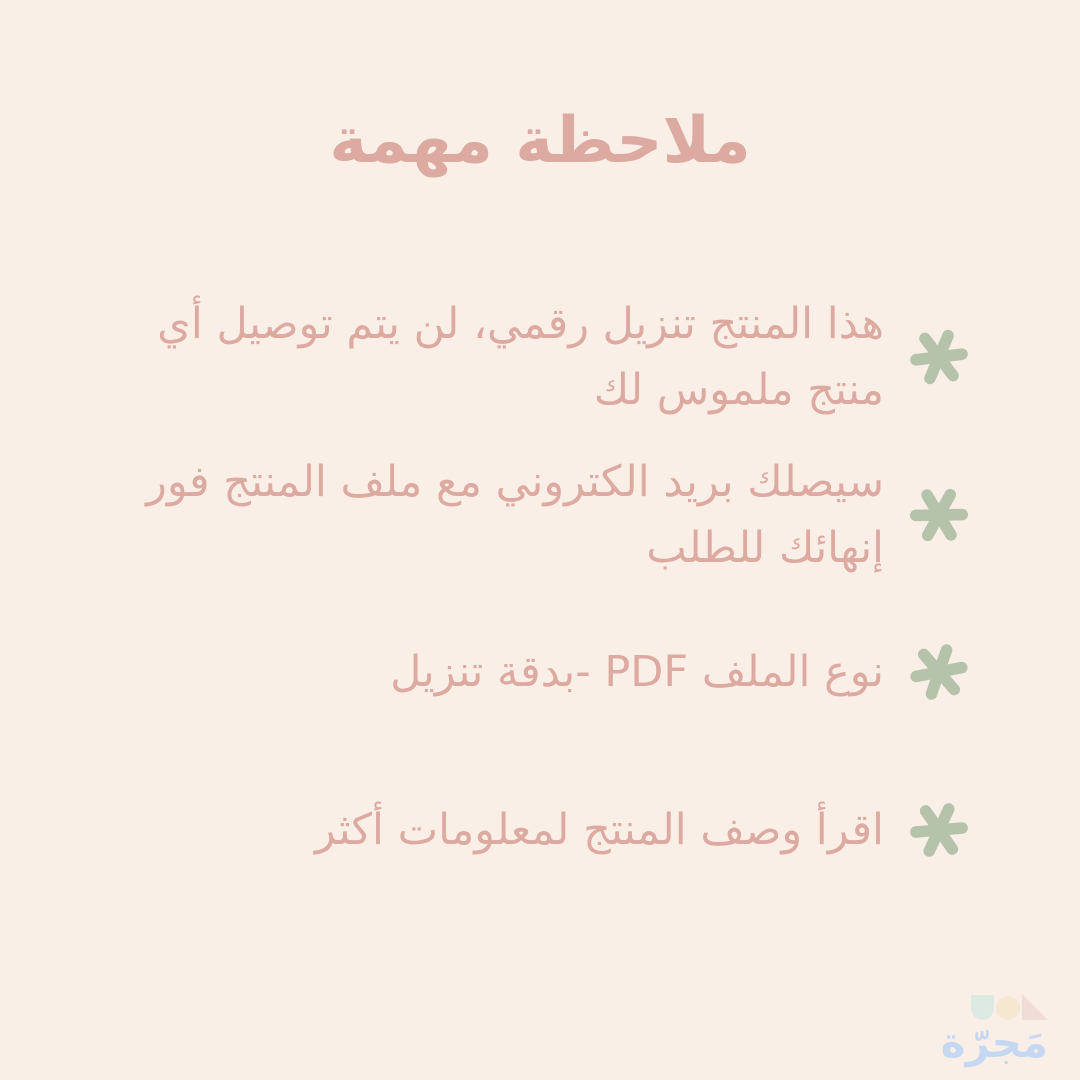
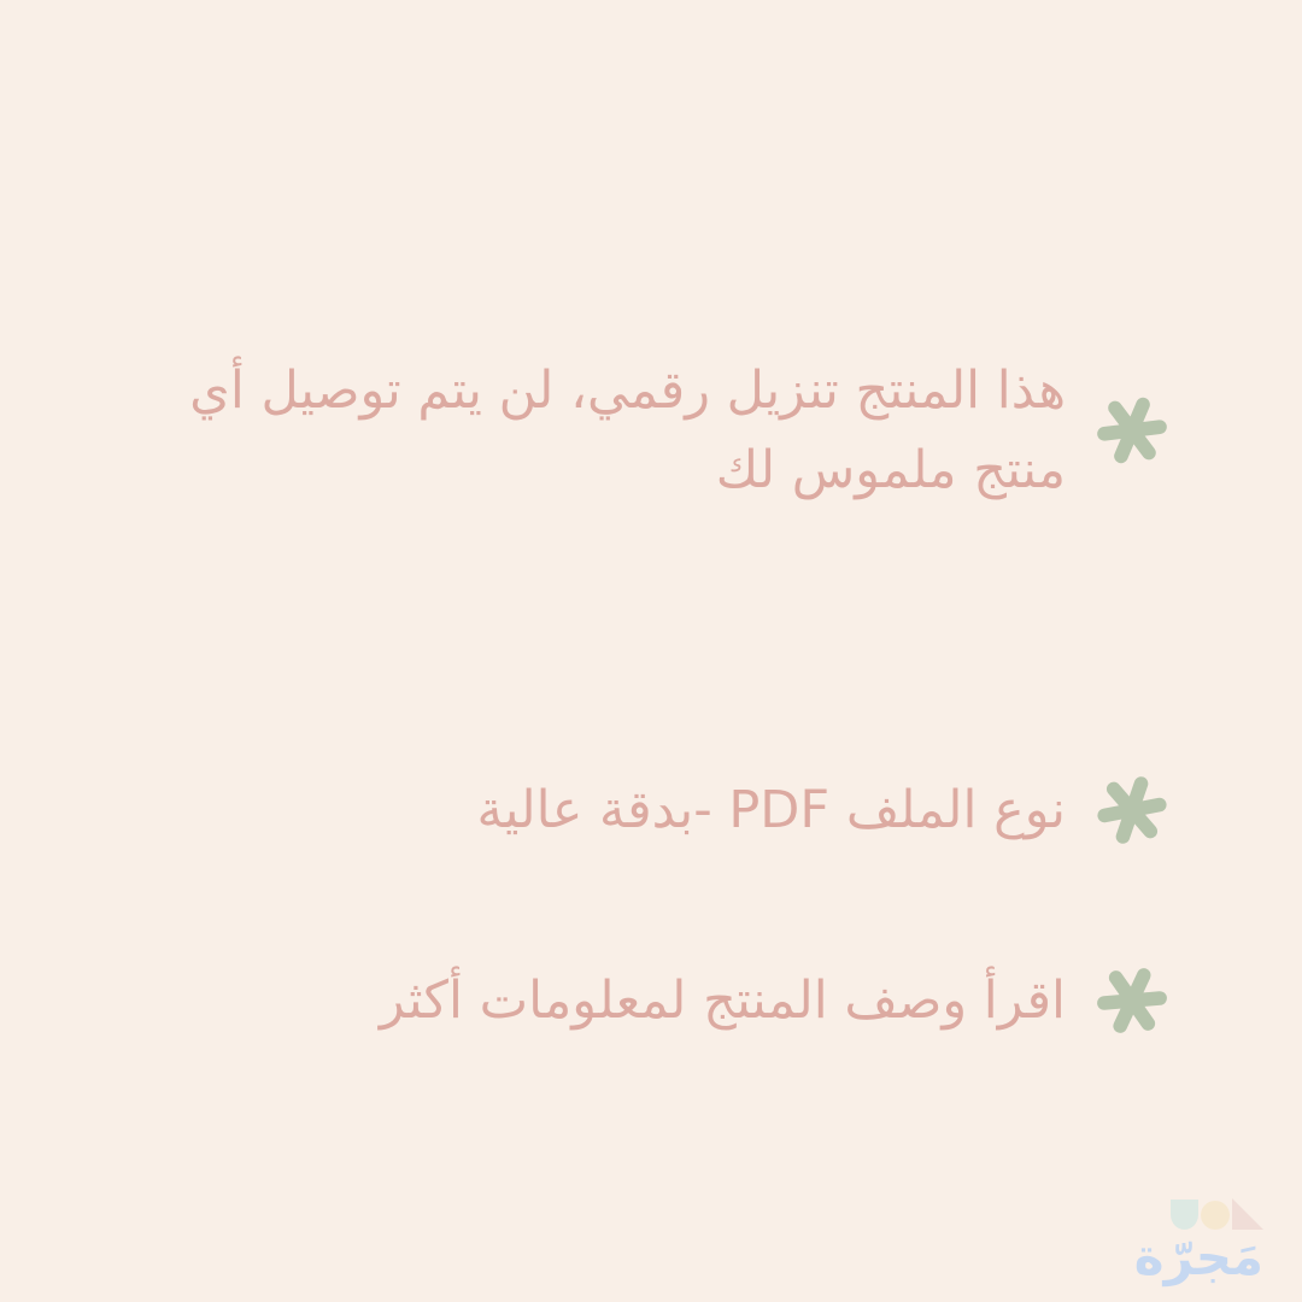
- ملاحظة مهمة
  هذا المنتج تنزيل رقمي، لن يتم توصيل أي
  منتج ملموس لك
- سيصلك بريد الكتروني مع ملف المنتج فور
- إنهائك للطلب
- نوع الملف PDF -بدقة تنزيل
+ نوع الملف PDF -بدقة عالية
  اقرأ وصف المنتج لمعلومات أكثر
  مَجرّة
